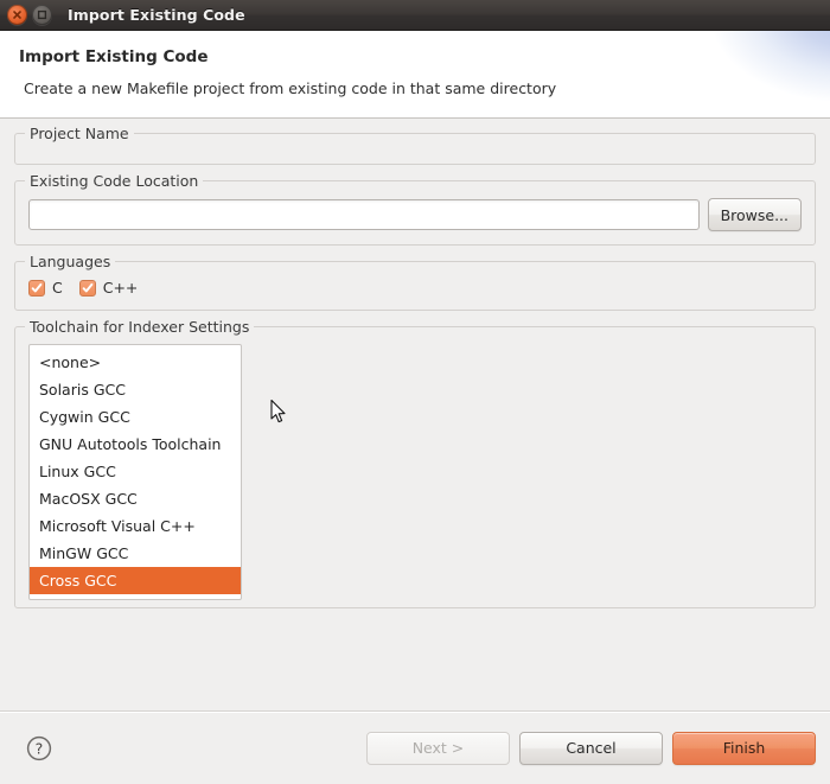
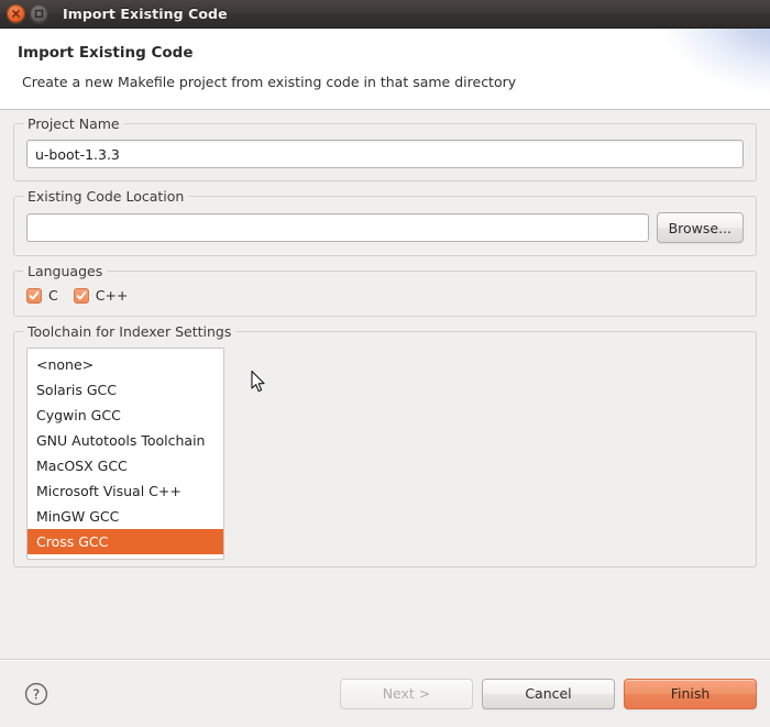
  Import Existing Code
  Import Existing Code
  Create a new Makefile project from existing code in that same directory
  Project Name
+ u-boot-1.3.3
  Existing Code Location
  Browse...
  Languages
  C
  C++
  Toolchain for Indexer Settings
  <none>
  Solaris GCC
  Cygwin GCC
  GNU Autotools Toolchain
- Linux GCC
  MacOSX GCC
  Microsoft Visual C++
  MinGW GCC
  Cross GCC
  ?
  Next >
  Cancel
  Finish
